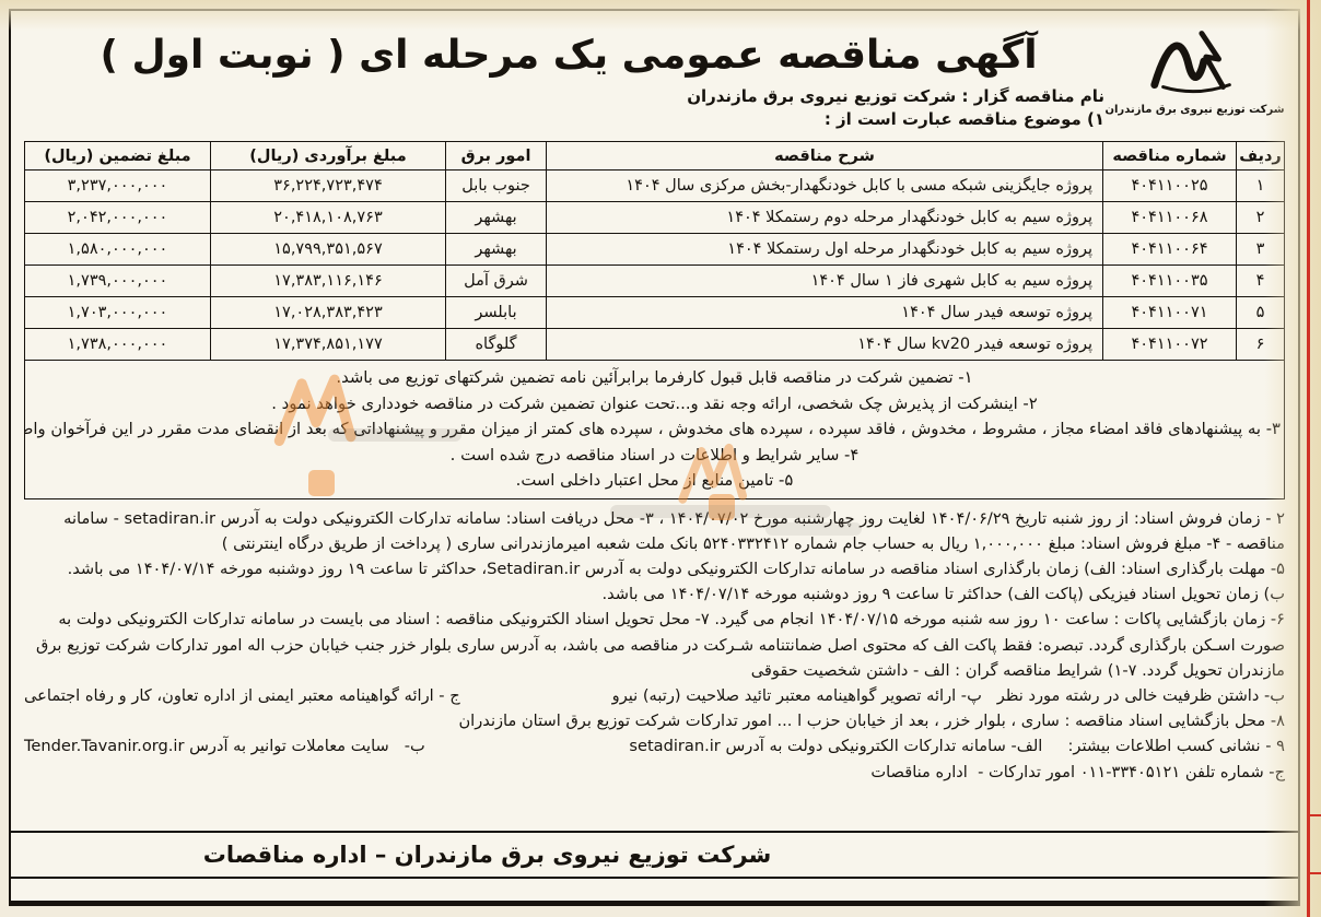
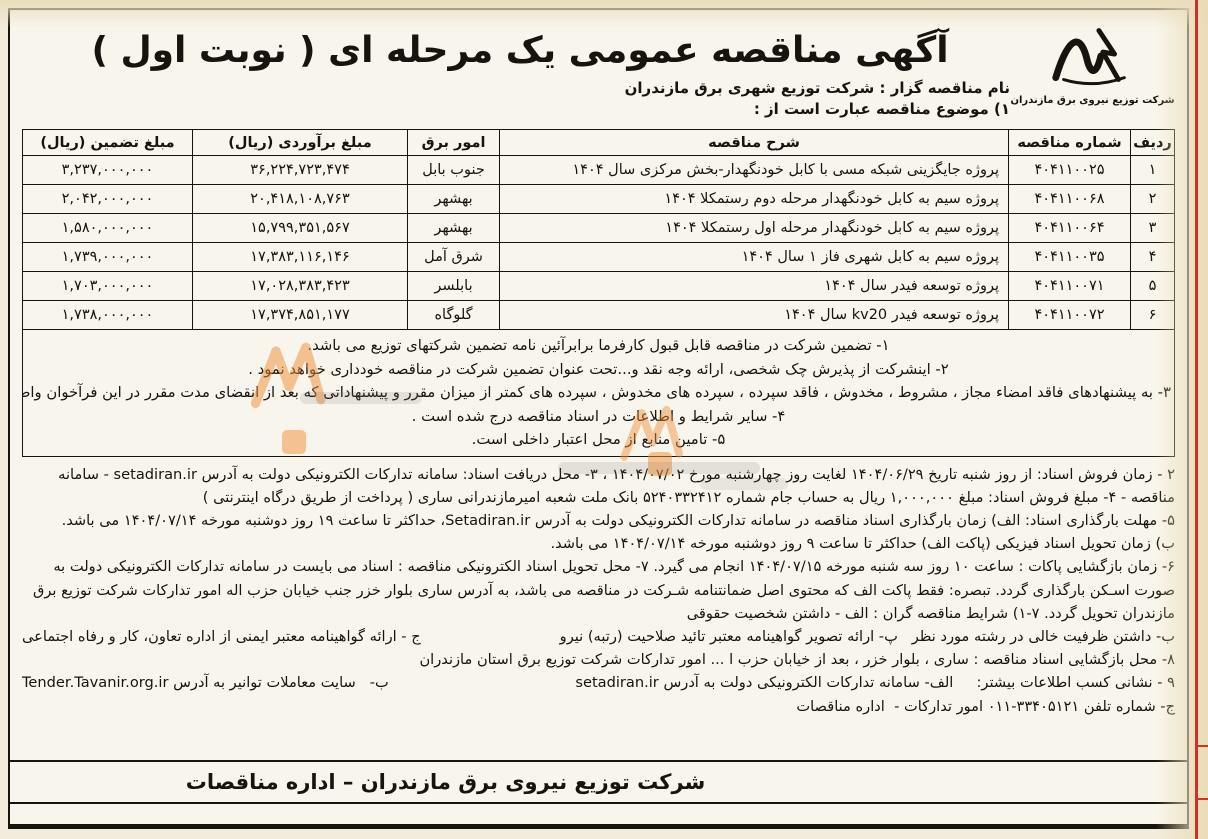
  ت توزیع نیروی برق مازندران
  آگهی مناقصه عمومی یک مرحله ای ( نوبت اول )
- نام مناقصه گزار : شرکت توزیع نیروی برق مازندران
+ نام مناقصه گزار : شرکت توزیع شهری برق مازندران
  ۱) موضوع مناقصه عبارت است از :
  یف	شماره مناقصه	شرح مناقصه	امور برق	مبلغ برآوردی (ریال)	مبلغ تضمین (ریال)
  ۱	۴۰۴۱۱۰۰۲۵	پروژه جایگزینی شبکه مسی با کابل خودنگهدار-بخش مرکزی سال ۱۴۰۴	جنوب بابل	۳۶,۲۲۴,۷۲۳,۴۷۴	۳,۲۳۷,۰۰۰,۰۰۰
  ۲	۴۰۴۱۱۰۰۶۸	پروژه سیم به کابل خودنگهدار مرحله دوم رستمکلا ۱۴۰۴	بهشهر	۲۰,۴۱۸,۱۰۸,۷۶۳	۲,۰۴۲,۰۰۰,۰۰۰
  ۳	۴۰۴۱۱۰۰۶۴	پروژه سیم به کابل خودنگهدار مرحله اول رستمکلا ۱۴۰۴	بهشهر	۱۵,۷۹۹,۳۵۱,۵۶۷	۱,۵۸۰,۰۰۰,۰۰۰
  ۴	۴۰۴۱۱۰۰۳۵	پروژه سیم به کابل شهری فاز ۱ سال ۱۴۰۴	شرق آمل	۱۷,۳۸۳,۱۱۶,۱۴۶	۱,۷۳۹,۰۰۰,۰۰۰
  ۵	۴۰۴۱۱۰۰۷۱	پروژه توسعه فیدر سال ۱۴۰۴	بابلسر	۱۷,۰۲۸,۳۸۳,۴۲۳	۱,۷۰۳,۰۰۰,۰۰۰
  ۶	۴۰۴۱۱۰۰۷۲	پروژه توسعه فیدر kv20 سال ۱۴۰۴	گلوگاه	۱۷,۳۷۴,۸۵۱,۱۷۷	۱,۷۳۸,۰۰۰,۰۰۰
  ۱- تضمین شرکت در مناقصه قابل قبول کارفرما برابرآئین نامه تضمین شرکتهای توزیع می باشد. ۲- اینشرکت از پذیرش چک شخصی، ارائه وجه نقد و...تحت عنوان تضمین شرکت در مناقصه خودداری خواهد نمود . به پیشنهادهای فاقد امضاء مجاز ، مشروط ، مخدوش ، فاقد سپرده ، سپرده های مخدوش ، سپرده های کمتر از میزان مقرر و پیشنهاداتی که بعد از انقضای مدت مقرر در این فرآخوان واص ۴- سایر شرایط و اطلاعات در اسناد مناقصه درج شده است . ۵- تامین منابع از محل اعتبار داخلی است.
  زمان فروش اسناد: از روز شنبه تاریخ ۱۴۰۴/۰۶/۲۹ لغایت روز چهارشنبه مورخ ۱۴۰۴/۰۷/۰۲ ، ۳- محل دریافت اسناد: سامانه تدارکات الکترونیکی دولت به آدرس setadiran.ir - سامانه
  قصه - ۴- مبلغ فروش اسناد: مبلغ ۱,۰۰۰,۰۰۰ ریال به حساب جام شماره ۵۲۴۰۳۳۲۴۱۲ بانک ملت شعبه امیرمازندرانی ساری ( پرداخت از طریق درگاه اینترنتی )
  مهلت بارگذاری اسناد: الف) زمان بارگذاری اسناد مناقصه در سامانه تدارکات الکترونیکی دولت به آدرس Setadiran.ir، حداکثر تا ساعت ۱۹ روز دوشنبه مورخه ۱۴۰۴/۰۷/۱۴ می باشد.
  زمان تحویل اسناد فیزیکی (پاکت الف) حداکثر تا ساعت ۹ روز دوشنبه مورخه ۱۴۰۴/۰۷/۱۴ می باشد.
  زمان بازگشایی پاکات : ساعت ۱۰ روز سه شنبه مورخه ۱۴۰۴/۰۷/۱۵ انجام می گیرد. ۷- محل تحویل اسناد الکترونیکی مناقصه : اسناد می بایست در سامانه تدارکات الکترونیکی دولت به
  رت اسـکن بارگذاری گردد. تبصره: فقط پاکت الف که محتوی اصل ضمانتنامه شـرکت در مناقصه می باشد، به آدرس ساری بلوار خزر جنب خیابان حزب اله امور تدارکات شرکت توزیع برق
  ندران تحویل گردد. ۷-۱) شرایط مناقصه گران : الف - داشتن شخصیت حقوقی
  داشتن ظرفیت خالی در رشته مورد نظر پ- ارائه تصویر گواهینامه معتبر تائید صلاحیت (رتبه) نیرو
  ج - ارائه گواهینامه معتبر ایمنی از اداره تعاون، کار و رفاه اجتماعی
  محل بازگشایی اسناد مناقصه : ساری ، بلوار خزر ، بعد از خیابان حزب ا ... امور تدارکات شرکت توزیع برق استان مازندران
  نشانی کسب اطلاعات بیشتر: الف- سامانه تدارکات الکترونیکی دولت به آدرس setadiran.ir
  ب- سایت معاملات توانیر به آدرس Tender.Tavanir.org.ir
  شماره تلفن ۳۳۴۰۵۱۲۱-۰۱۱ امور تدارکات - اداره مناقصات
  شرکت توزیع نیروی برق مازندران – اداره مناقصات
